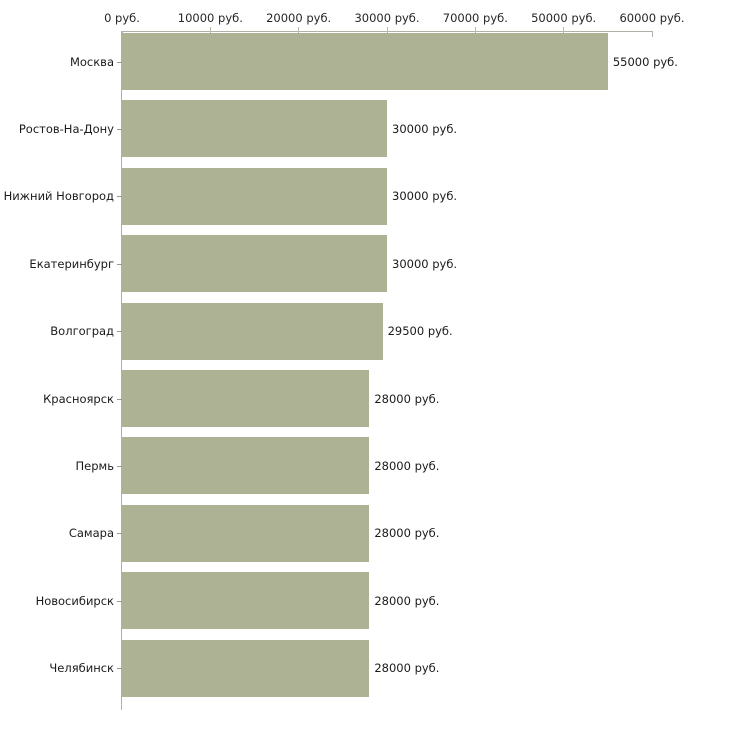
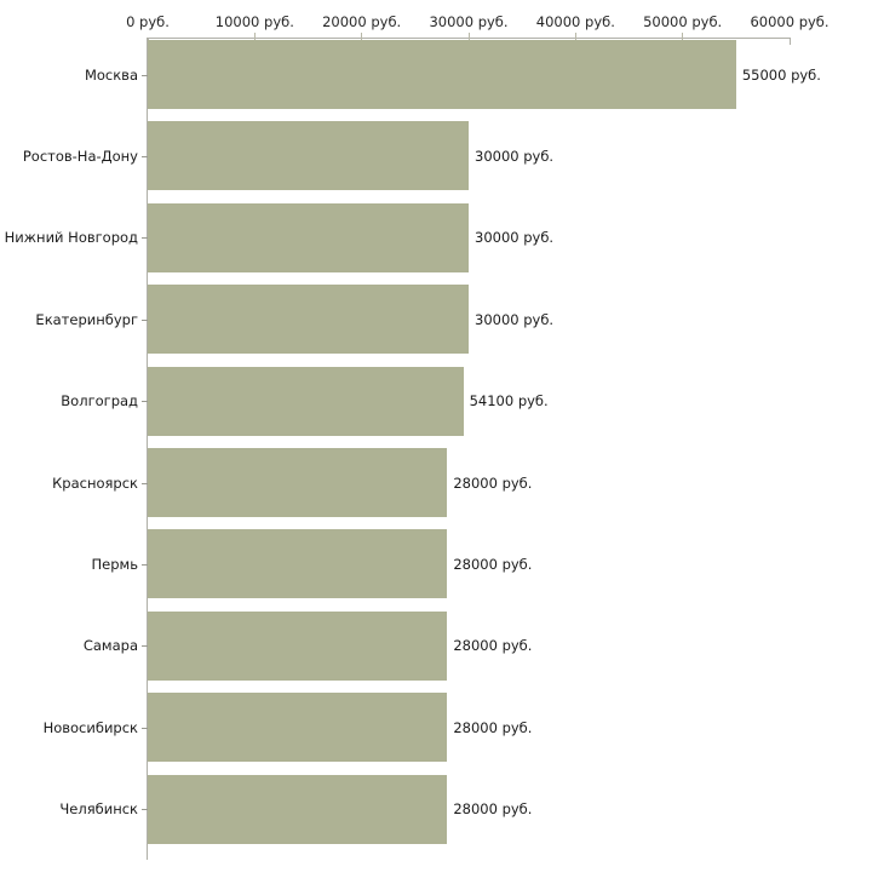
  0 руб.
  10000 руб.
  20000 руб.
  30000 руб.
- 70000 руб.
+ 40000 руб.
  50000 руб.
  60000 руб.
  Москва
  Ростов-На-Дону
  Нижний Новгород
  Екатеринбург
  Волгоград
  Красноярск
  Пермь
  Самара
  Новосибирск
  Челябинск
  55000 руб.
  30000 руб.
  30000 руб.
  30000 руб.
- 29500 руб.
+ 54100 руб.
  28000 руб.
  28000 руб.
  28000 руб.
  28000 руб.
  28000 руб.
